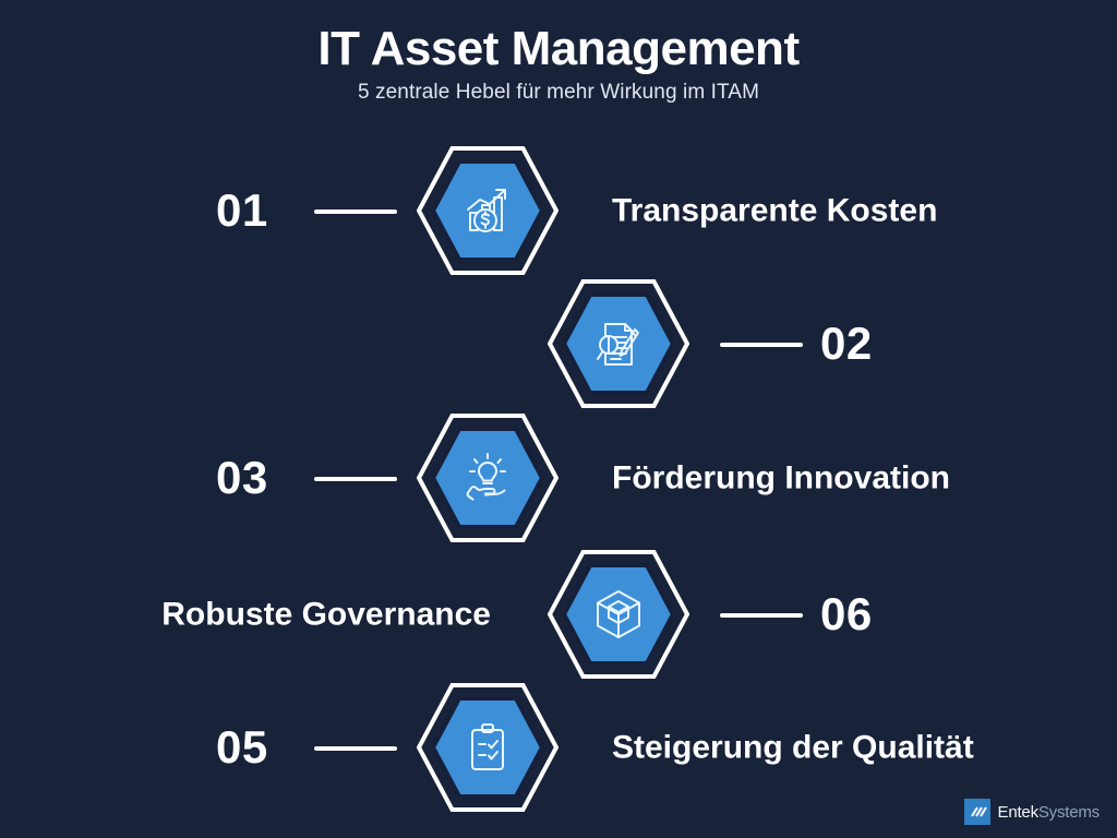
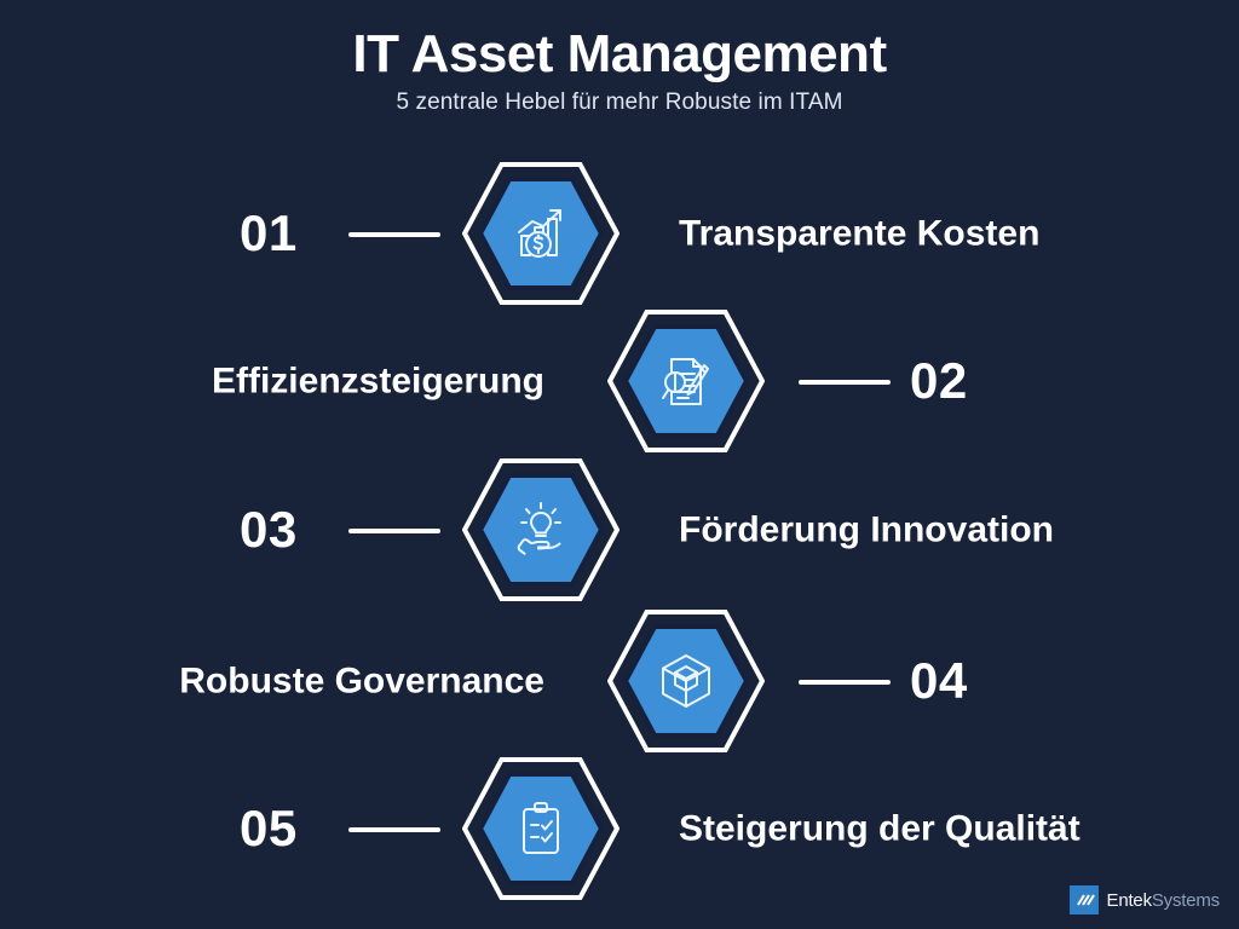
  IT Asset Management
- 5 zentrale Hebel für mehr Wirkung im ITAM
+ 5 zentrale Hebel für mehr Robuste im ITAM
  01
  Transparente Kosten
+ Effizienzsteigerung
  02
  03
  Förderung Innovation
  Robuste Governance
- 06
+ 04
  05
  Steigerung der Qualität
  EntekSystems
